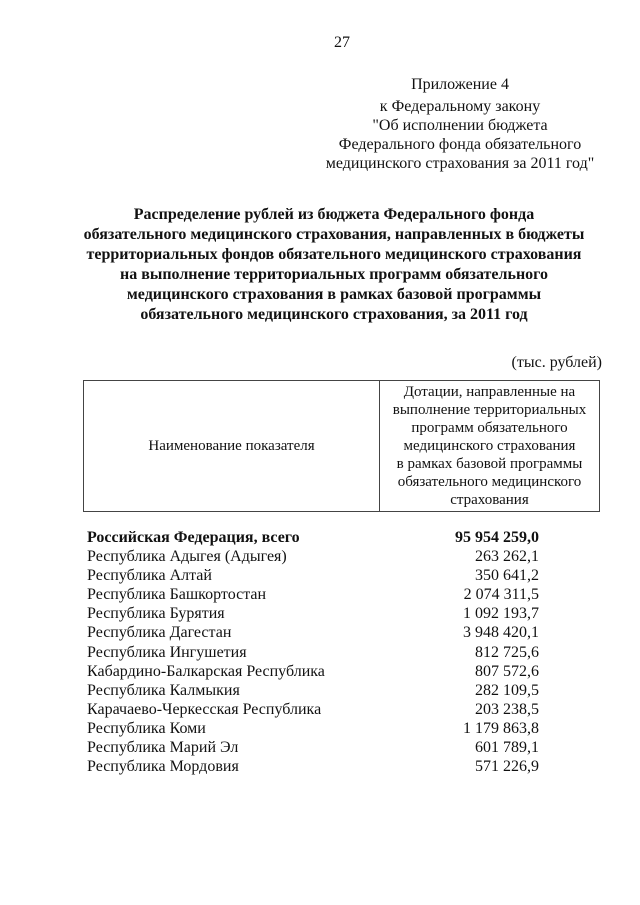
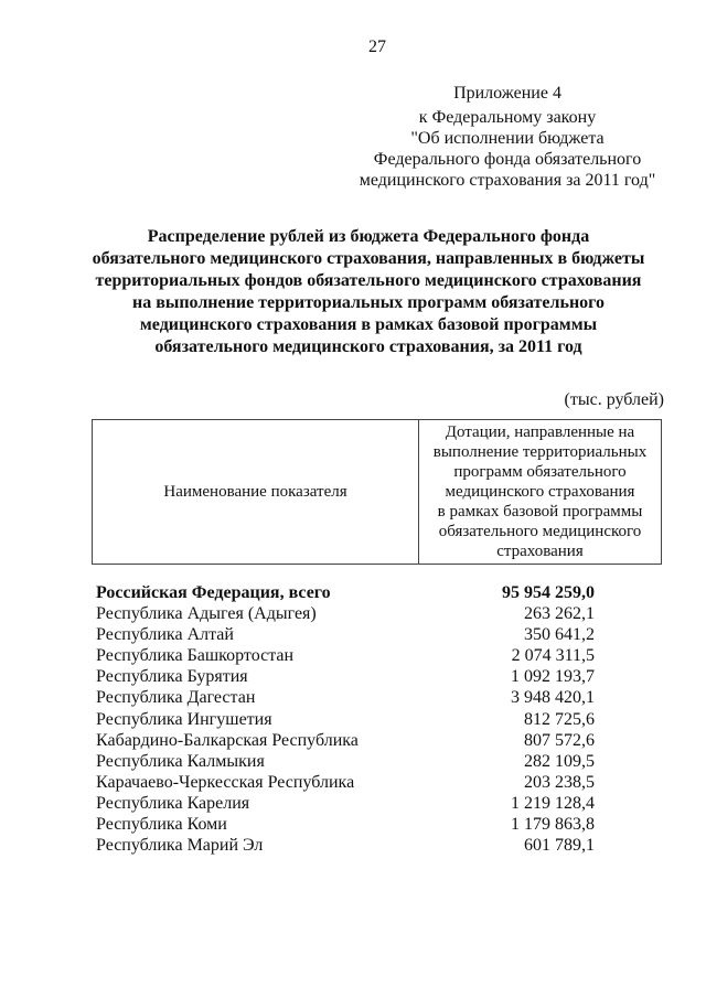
  27
  Приложение 4
  к Федеральному закону
  "Об исполнении бюджета
  Федерального фонда обязательного
  медицинского страхования за 2011 год"
  Распределение рублей из бюджета Федерального фонда
  обязательного медицинского страхования, направленных в бюджеты
  территориальных фондов обязательного медицинского страхования
  на выполнение территориальных программ обязательного
  медицинского страхования в рамках базовой программы
  обязательного медицинского страхования, за 2011 год
  (тыс. рублей)
  Наименование показателя	Дотации, направленные на выполнение территориальных программ обязательного медицинского страхования в рамках базовой программы обязательного медицинского страхования
  Российская Федерация, всего
  95 954 259,0
  Республика Адыгея (Адыгея)
  263 262,1
  Республика Алтай
  350 641,2
  Республика Башкортостан
  2 074 311,5
  Республика Бурятия
  1 092 193,7
  Республика Дагестан
  3 948 420,1
  Республика Ингушетия
  812 725,6
  Кабардино-Балкарская Республика
  807 572,6
  Республика Калмыкия
  282 109,5
  Карачаево-Черкесская Республика
  203 238,5
+ Республика Карелия
+ 1 219 128,4
  Республика Коми
  1 179 863,8
  Республика Марий Эл
  601 789,1
- Республика Мордовия
- 571 226,9
